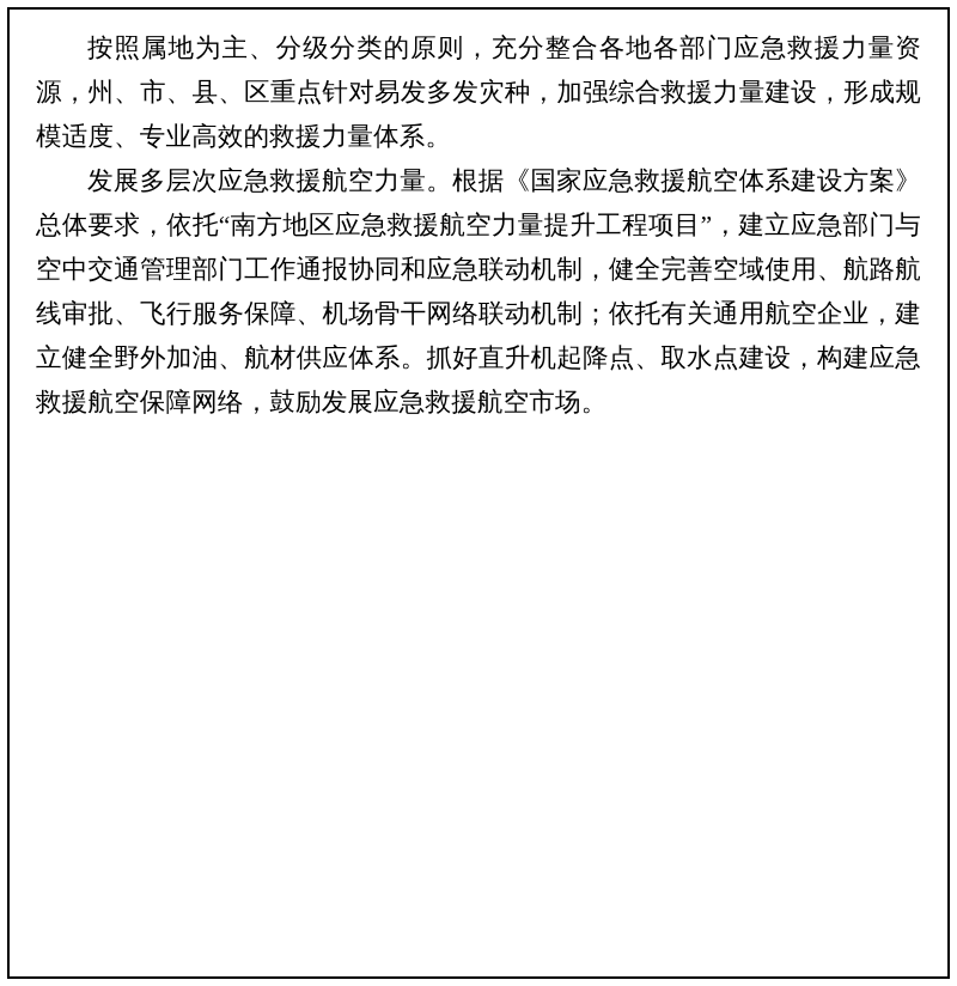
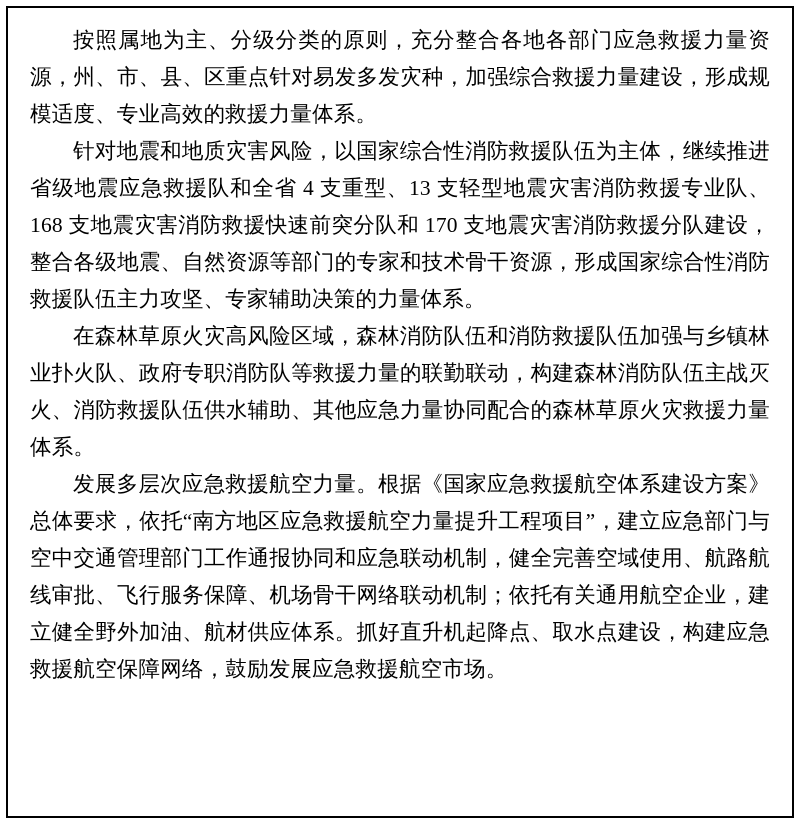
  按照属地为主、分级分类的原则，充分整合各地各部门应急救援力量资源，州、市、县、区重点针对易发多发灾种，加强综合救援力量建设，形成规模适度、专业高效的救援力量体系。
+ 针对地震和地质灾害风险，以国家综合性消防救援队伍为主体，继续推进省级地震应急救援队和全省 4 支重型、13 支轻型地震灾害消防救援专业队、168 支地震灾害消防救援快速前突分队和 170 支地震灾害消防救援分队建设，整合各级地震、自然资源等部门的专家和技术骨干资源，形成国家综合性消防救援队伍主力攻坚、专家辅助决策的力量体系。
+ 在森林草原火灾高风险区域，森林消防队伍和消防救援队伍加强与乡镇林业扑火队、政府专职消防队等救援力量的联勤联动，构建森林消防队伍主战灭火、消防救援队伍供水辅助、其他应急力量协同配合的森林草原火灾救援力量体系。
  发展多层次应急救援航空力量。根据《国家应急救援航空体系建设方案》总体要求，依托“南方地区应急救援航空力量提升工程项目”，建立应急部门与空中交通管理部门工作通报协同和应急联动机制，健全完善空域使用、航路航线审批、飞行服务保障、机场骨干网络联动机制；依托有关通用航空企业，建立健全野外加油、航材供应体系。抓好直升机起降点、取水点建设，构建应急救援航空保障网络，鼓励发展应急救援航空市场。
